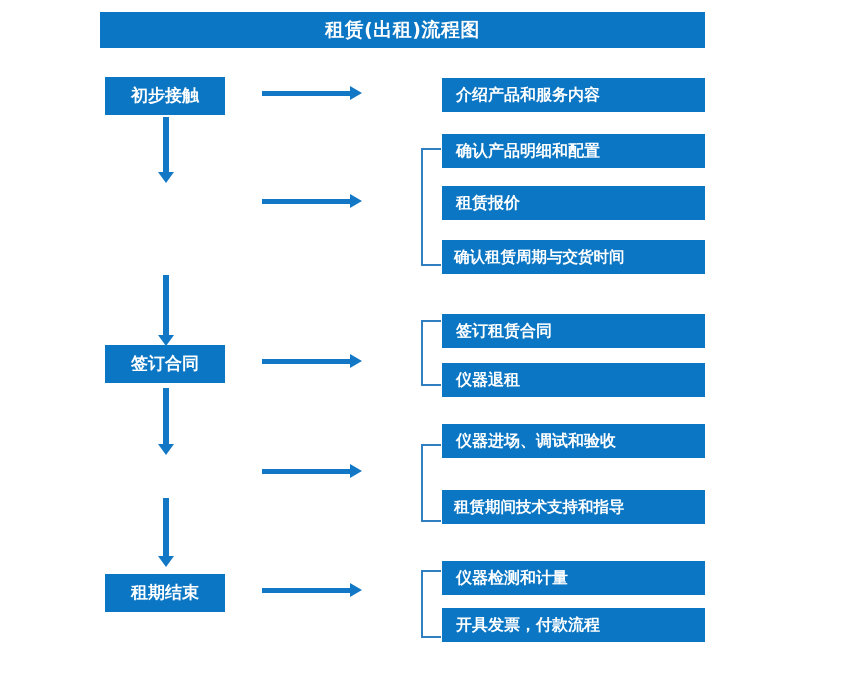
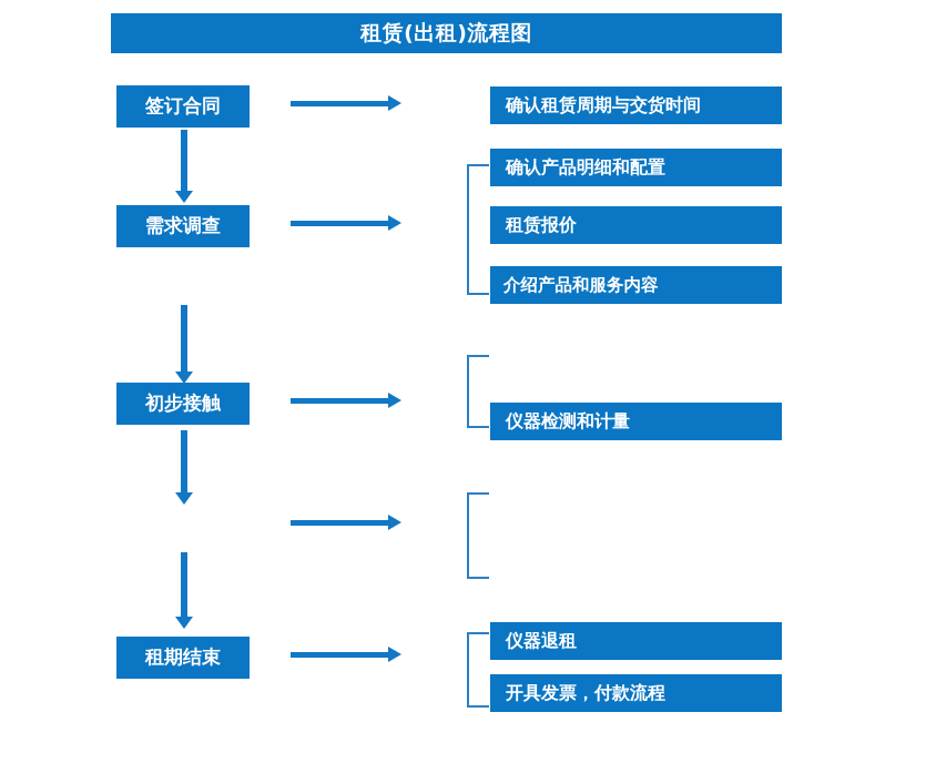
  租赁(出租)流程图
- 初步接触
+ 签订合同
- 介绍产品和服务内容
+ 确认租赁周期与交货时间
+ 需求调查
  确认产品明细和配置
  租赁报价
- 确认租赁周期与交货时间
+ 介绍产品和服务内容
- 签订合同
+ 初步接触
- 签订租赁合同
- 仪器退租
+ 仪器检测和计量
- 仪器进场、调试和验收
- 租赁期间技术支持和指导
  租期结束
- 仪器检测和计量
+ 仪器退租
  开具发票，付款流程
